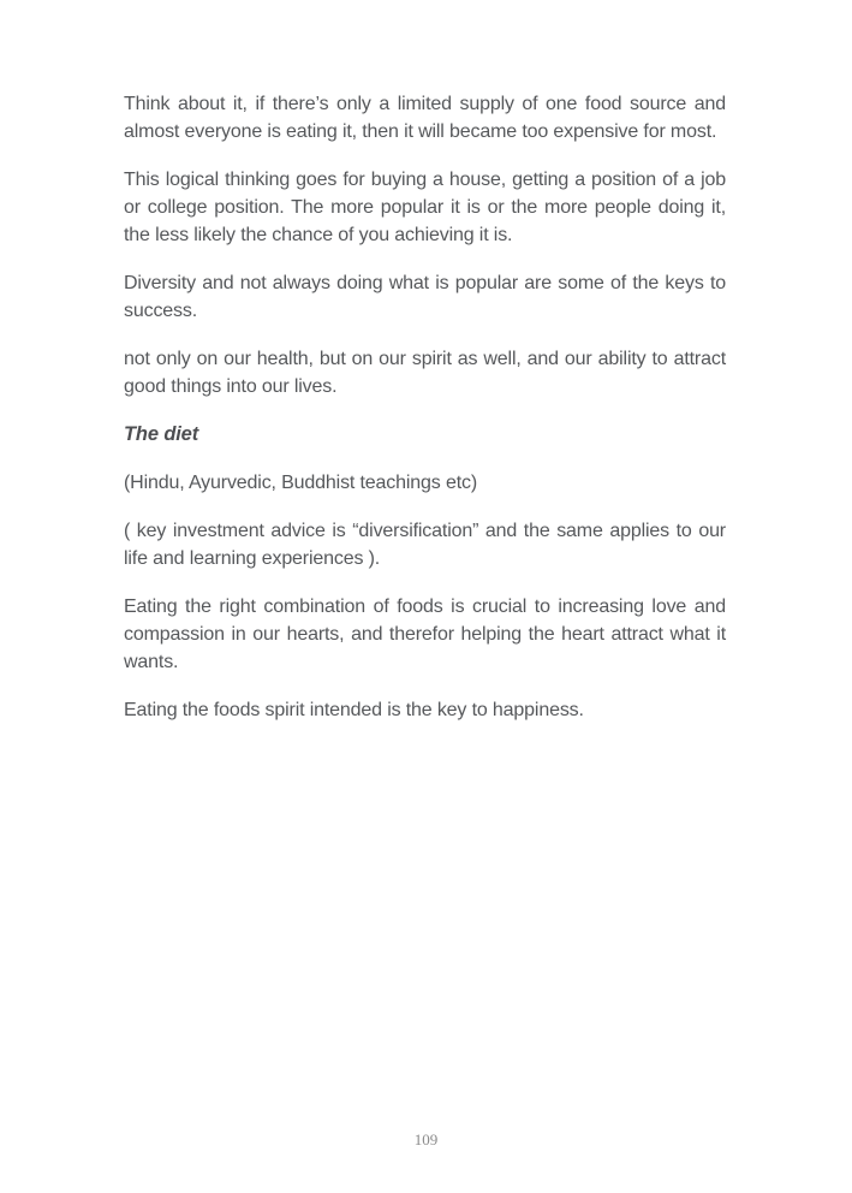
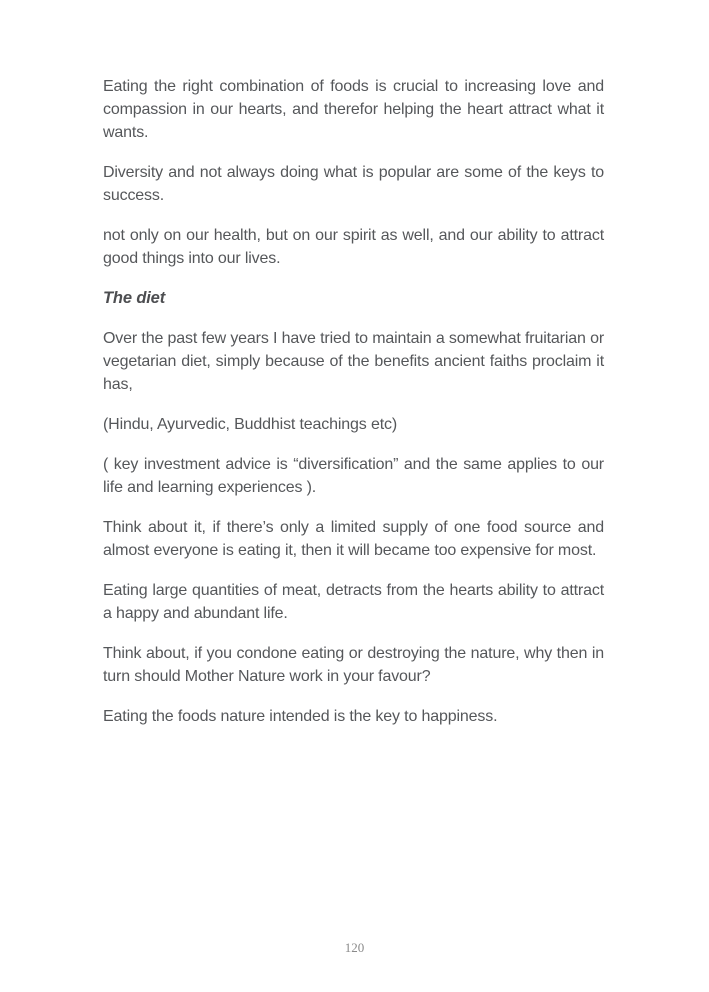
- Think about it, if there’s only a limited supply of one food source and almost everyone is eating it, then it will became too expensive for most.
+ Eating the right combination of foods is crucial to increasing love and compassion in our hearts, and therefor helping the heart attract what it wants.
- This logical thinking goes for buying a house, getting a position of a job or college position. The more popular it is or the more people doing it, the less likely the chance of you achieving it is.
  Diversity and not always doing what is popular are some of the keys to success.
  not only on our health, but on our spirit as well, and our ability to attract good things into our lives.
  The diet
+ Over the past few years I have tried to maintain a somewhat fruitarian or vegetarian diet, simply because of the benefits ancient faiths proclaim it has,
  (Hindu, Ayurvedic, Buddhist teachings etc)
  ( key investment advice is “diversification” and the same applies to our life and learning experiences ).
- Eating the right combination of foods is crucial to increasing love and compassion in our hearts, and therefor helping the heart attract what it wants.
+ Think about it, if there’s only a limited supply of one food source and almost everyone is eating it, then it will became too expensive for most.
+ Eating large quantities of meat, detracts from the hearts ability to attract a happy and abundant life.
+ Think about, if you condone eating or destroying the nature, why then in turn should Mother Nature work in your favour?
- Eating the foods spirit intended is the key to happiness.
+ Eating the foods nature intended is the key to happiness.
- 109
+ 120
